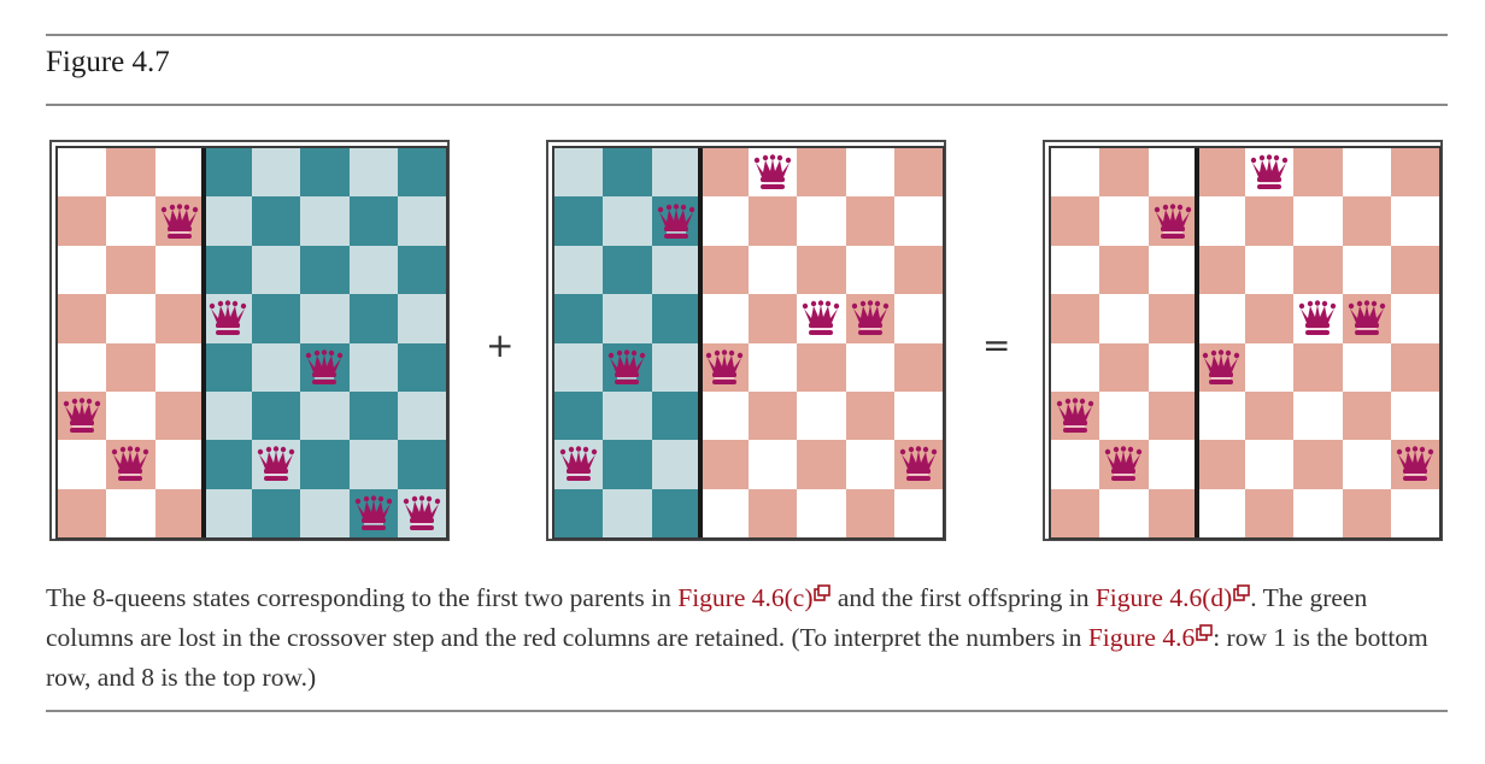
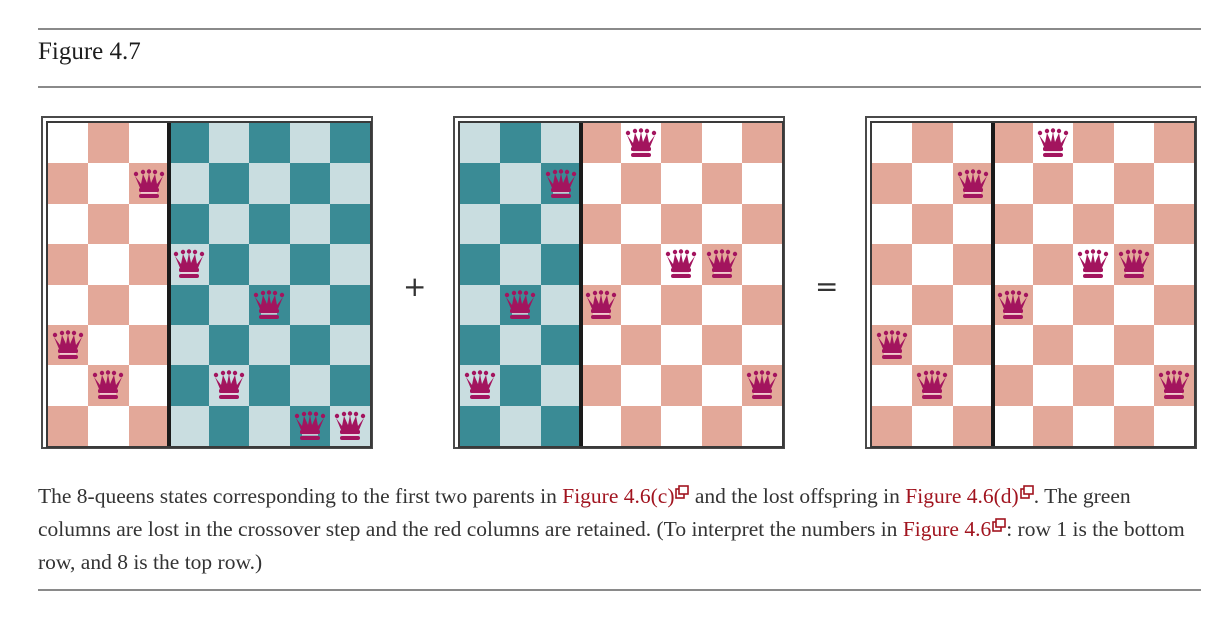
  Figure 4.7
  +
  =
- The 8-queens states corresponding to the first two parents in Figure 4.6(c) and the first offspring in Figure 4.6(d) . The green columns are lost in the crossover step and the red columns are retained. (To interpret the numbers in Figure 4.6 : row 1 is the bottom row, and 8 is the top row.)
+ The 8-queens states corresponding to the first two parents in Figure 4.6(c) and the lost offspring in Figure 4.6(d) . The green columns are lost in the crossover step and the red columns are retained. (To interpret the numbers in Figure 4.6 : row 1 is the bottom row, and 8 is the top row.)
